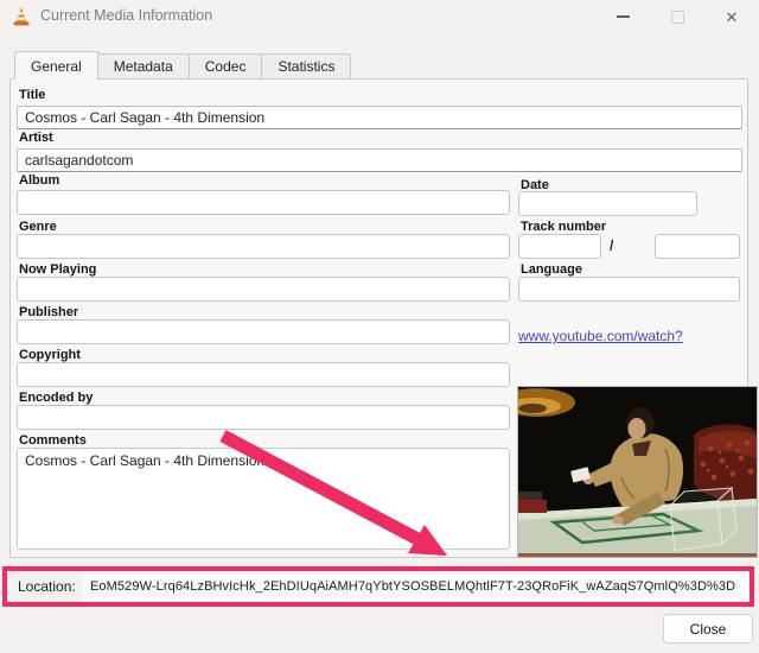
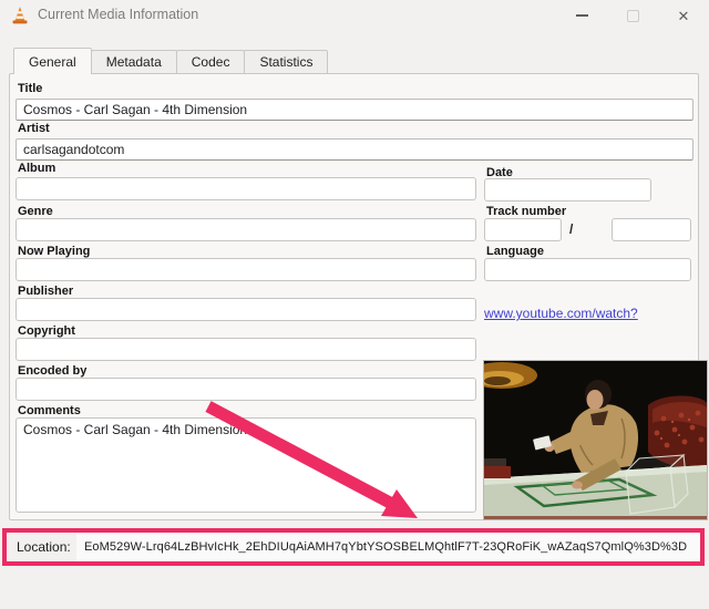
  Current Media Information
  ✕
  General
  Metadata
  Codec
  Statistics
  Title
  Cosmos - Carl Sagan - 4th Dimension
  Artist
  carlsagandotcom
  Album
  Genre
  Now Playing
  Publisher
  Copyright
  Encoded by
  Comments
  Cosmos - Carl Sagan - 4th Dimensio
  Date
  Track number
  /
  Language
  www.youtube.com/watch?
  Location:
  EoM529W-Lrq64LzBHvIcHk_2EhDIUqAiAMH7qYbtYSOSBELMQhtlF7T-23QRoFiK_wAZaqS7QmlQ%3D%3D
- Close
